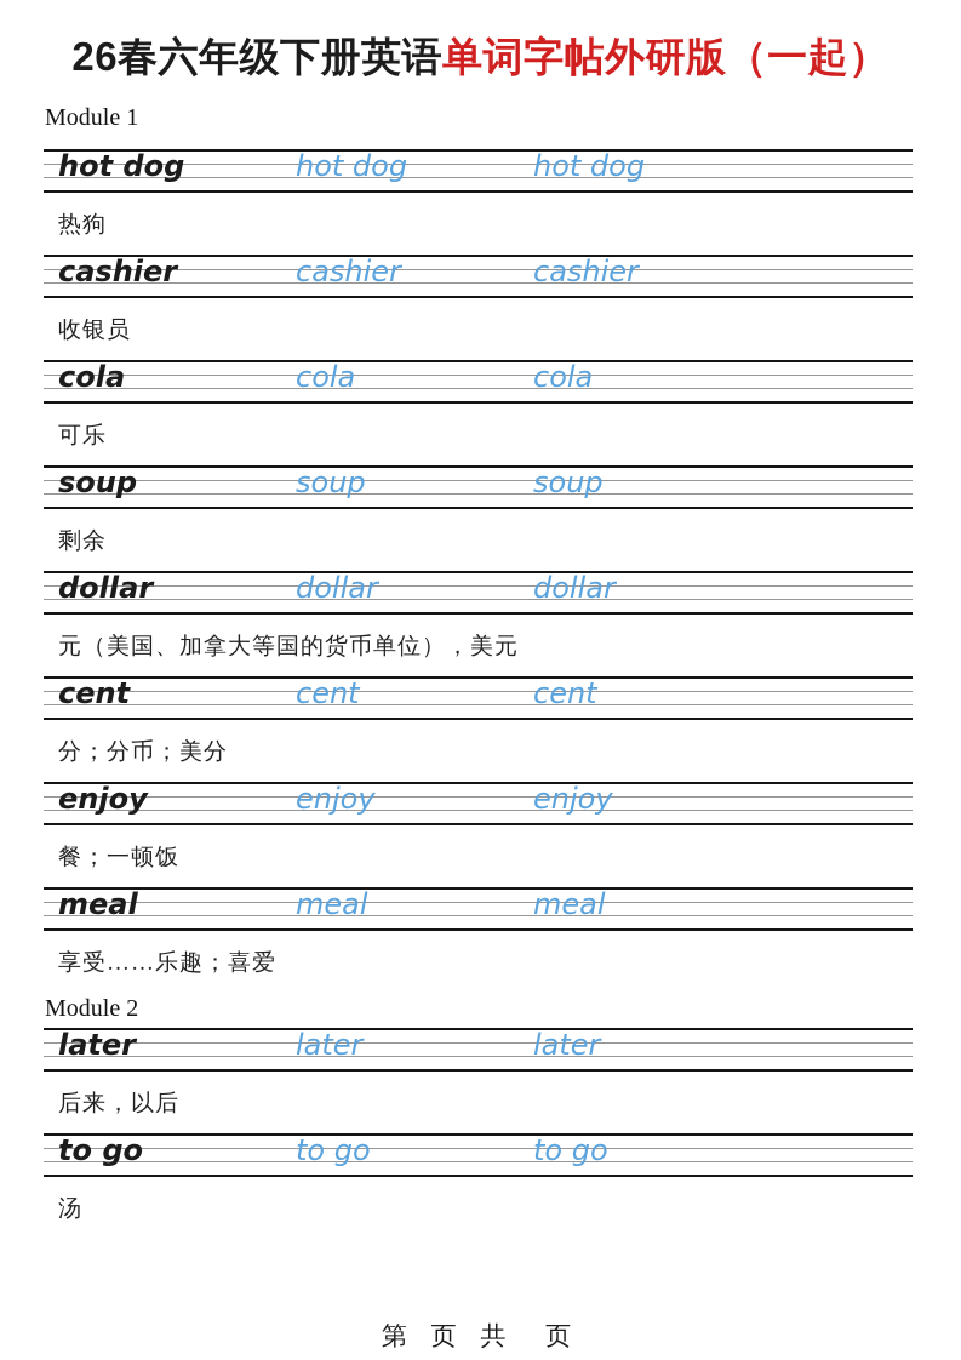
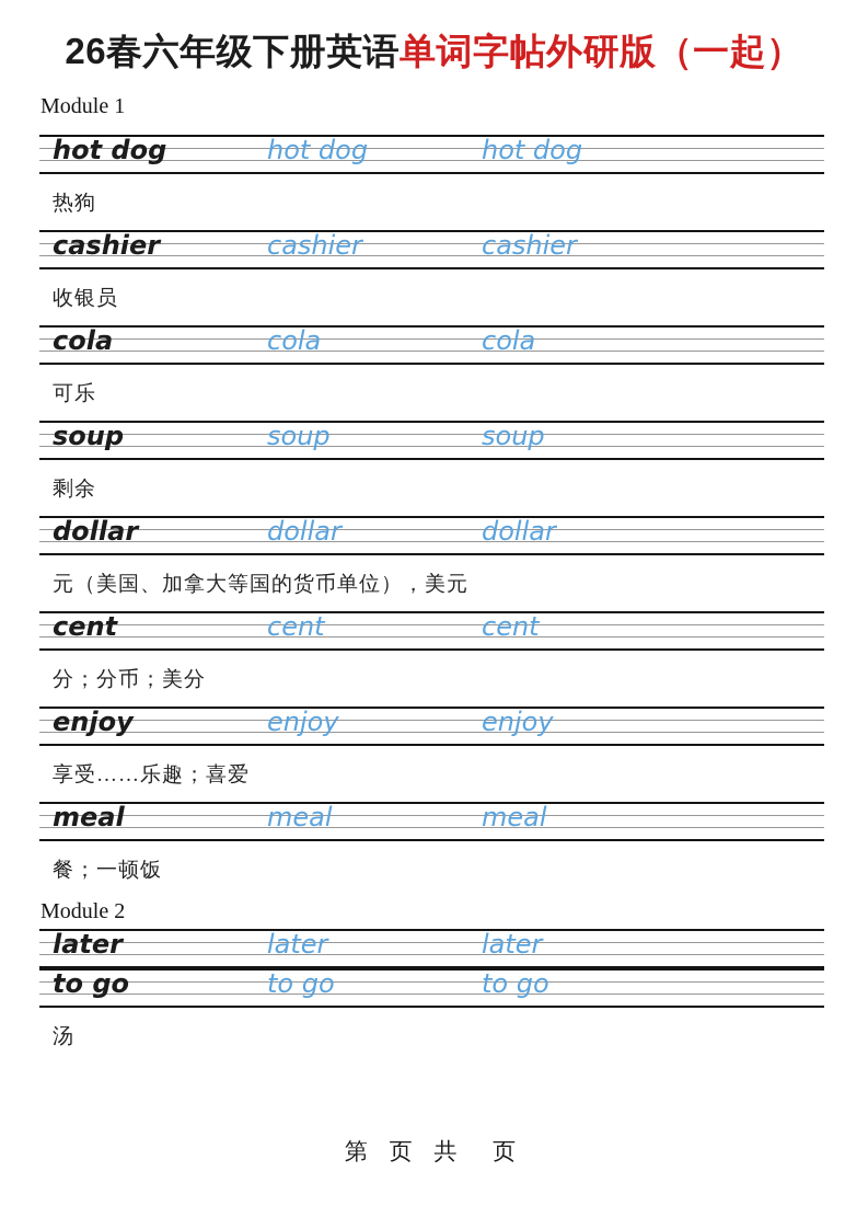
  26春六年级下册英语单词字帖外研版（一起）
  Module 1
  hot dog
  hot dog
  hot dog
  热狗
  cashier
  cashier
  cashier
  收银员
  cola
  cola
  cola
  可乐
  soup
  soup
  soup
  剩余
  dollar
  dollar
  dollar
  元（美国、加拿大等国的货币单位），美元
  cent
  cent
  cent
  分；分币；美分
  enjoy
  enjoy
  enjoy
- 餐；一顿饭
+ 享受……乐趣；喜爱
  meal
  meal
  meal
- 享受……乐趣；喜爱
+ 餐；一顿饭
  Module 2
  later
  later
  later
- 后来，以后
  to go
  to go
  to go
  汤
  第 页 共 页
